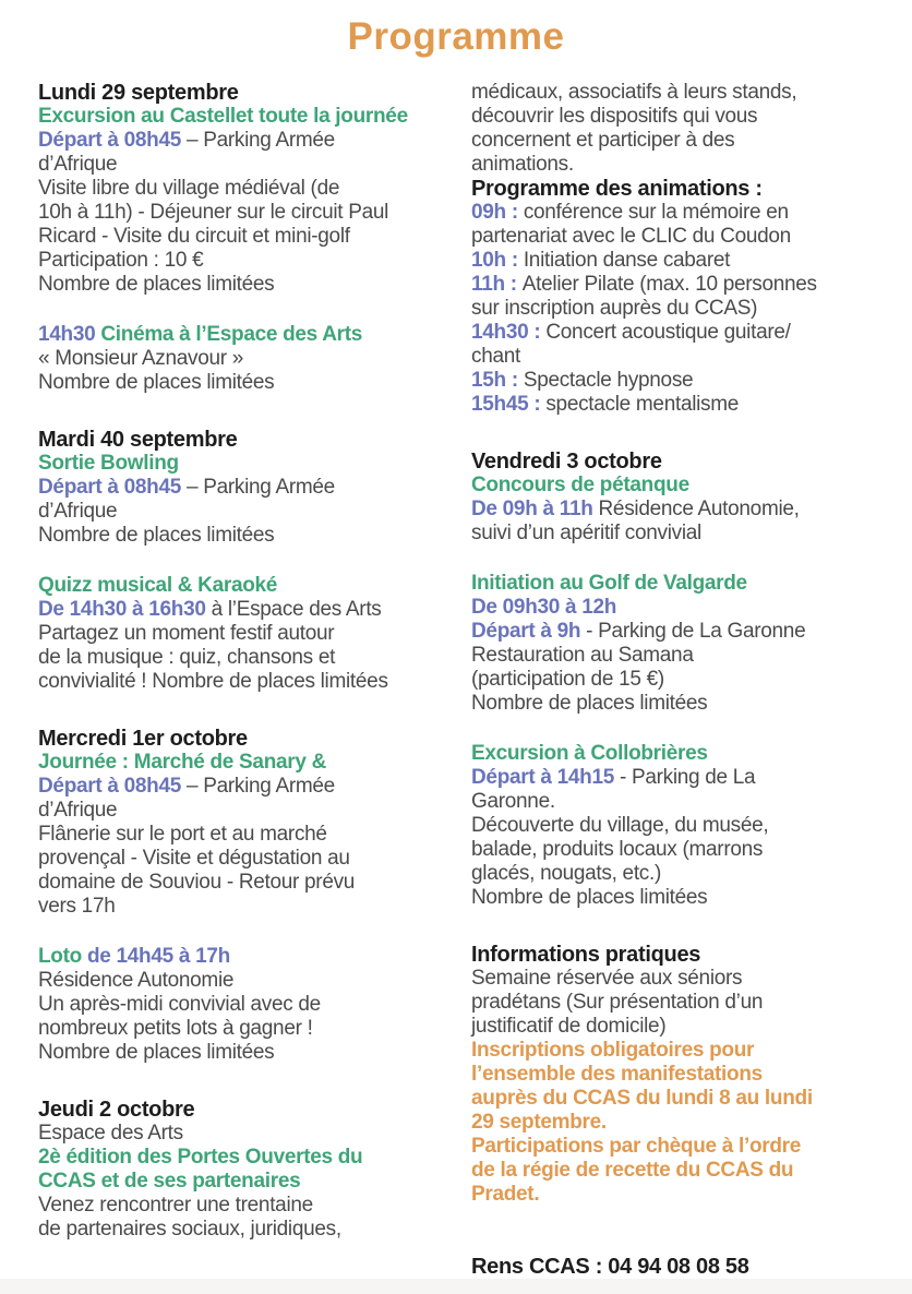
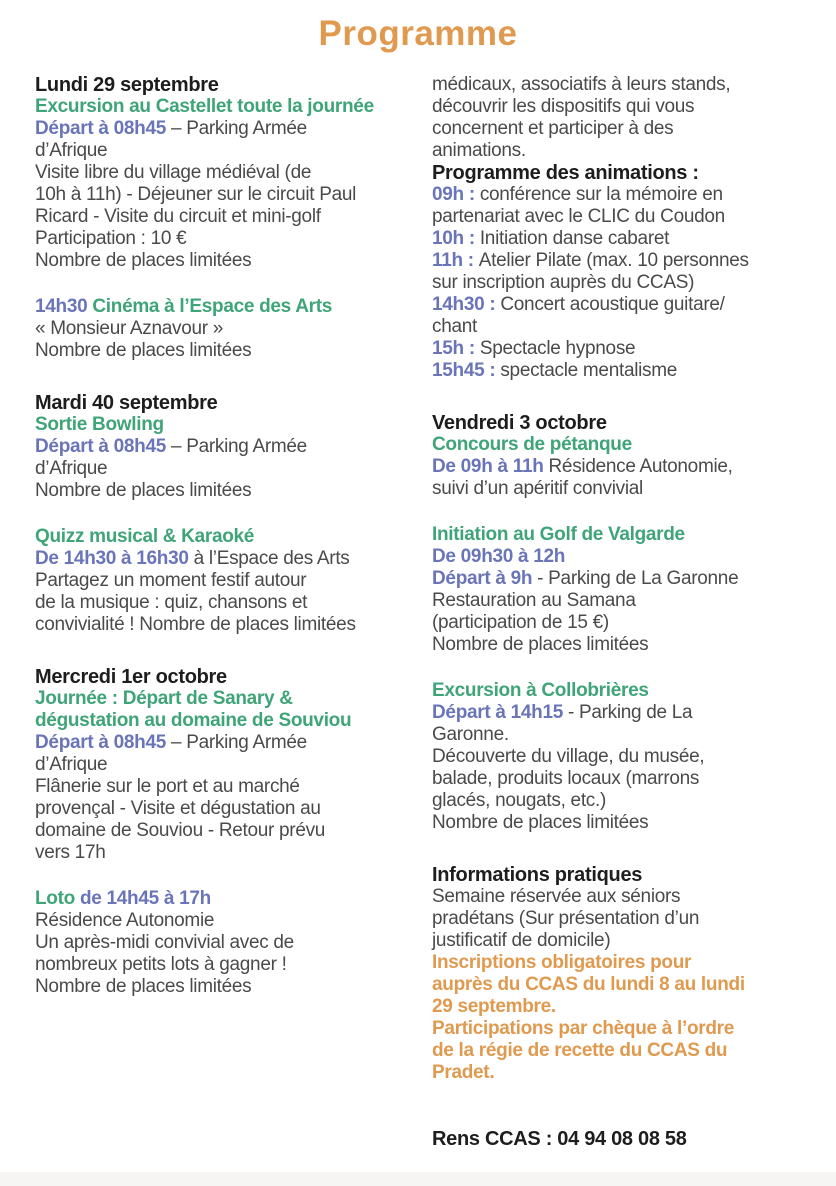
  Programme
  Lundi 29 septembre
  Excursion au Castellet toute la journée
  Départ à 08h45 – Parking Armée
  d’Afrique
  Visite libre du village médiéval (de
  10h à 11h) - Déjeuner sur le circuit Paul
  Ricard - Visite du circuit et mini-golf
  Participation : 10 €
  Nombre de places limitées
  14h30 Cinéma à l’Espace des Arts
  « Monsieur Aznavour »
  Nombre de places limitées
  Mardi 40 septembre
  Sortie Bowling
  Départ à 08h45 – Parking Armée
  d’Afrique
  Nombre de places limitées
  Quizz musical & Karaoké
  De 14h30 à 16h30 à l’Espace des Arts
  Partagez un moment festif autour
  de la musique : quiz, chansons et
  convivialité ! Nombre de places limitées
  Mercredi 1er octobre
- Journée : Marché de Sanary &
+ Journée : Départ de Sanary &
+ dégustation au domaine de Souviou
  Départ à 08h45 – Parking Armée
  d’Afrique
  Flânerie sur le port et au marché
  provençal - Visite et dégustation au
  domaine de Souviou - Retour prévu
  vers 17h
  Loto de 14h45 à 17h
  Résidence Autonomie
  Un après-midi convivial avec de
  nombreux petits lots à gagner !
  Nombre de places limitées
- Jeudi 2 octobre
- Espace des Arts
- 2è édition des Portes Ouvertes du
- CCAS et de ses partenaires
- Venez rencontrer une trentaine
- de partenaires sociaux, juridiques,
  médicaux, associatifs à leurs stands,
  découvrir les dispositifs qui vous
  concernent et participer à des
  animations.
  Programme des animations :
  09h : conférence sur la mémoire en
  partenariat avec le CLIC du Coudon
  10h : Initiation danse cabaret
  11h : Atelier Pilate (max. 10 personnes
  sur inscription auprès du CCAS)
  14h30 : Concert acoustique guitare/
  chant
  15h : Spectacle hypnose
  15h45 : spectacle mentalisme
  Vendredi 3 octobre
  Concours de pétanque
  De 09h à 11h Résidence Autonomie,
  suivi d’un apéritif convivial
  Initiation au Golf de Valgarde
  De 09h30 à 12h
  Départ à 9h - Parking de La Garonne
  Restauration au Samana
  (participation de 15 €)
  Nombre de places limitées
  Excursion à Collobrières
  Départ à 14h15 - Parking de La
  Garonne.
  Découverte du village, du musée,
  balade, produits locaux (marrons
  glacés, nougats, etc.)
  Nombre de places limitées
  Informations pratiques
  Semaine réservée aux séniors
  pradétans (Sur présentation d’un
  justificatif de domicile)
  Inscriptions obligatoires pour
- l’ensemble des manifestations
  auprès du CCAS du lundi 8 au lundi
  29 septembre.
  Participations par chèque à l’ordre
  de la régie de recette du CCAS du
  Pradet.
  Rens CCAS : 04 94 08 08 58
